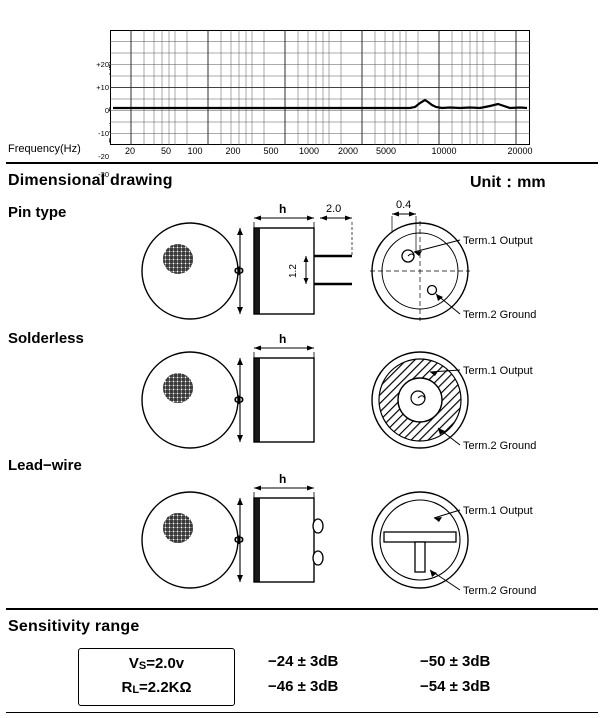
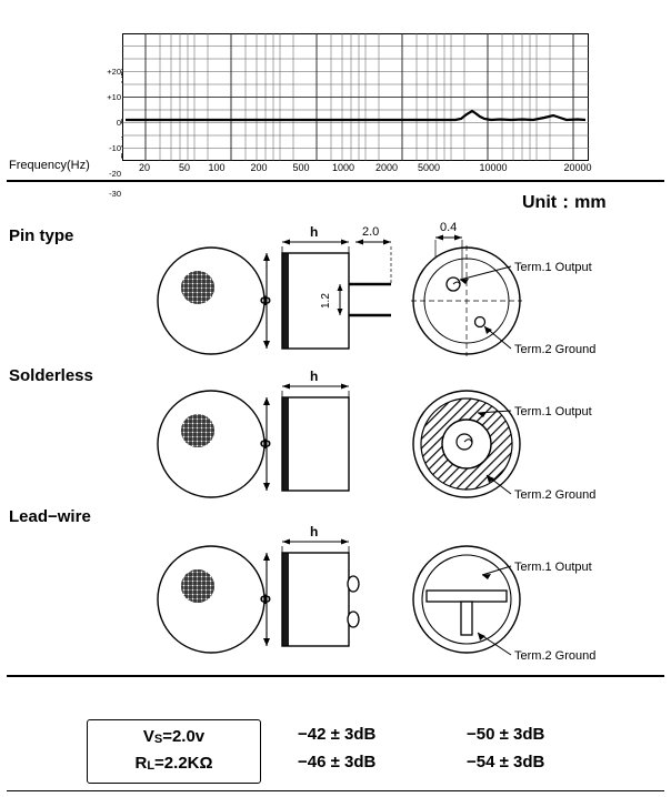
  +20
  +10
  0
  -10
  -20
  -30
  20
  50
  100
  200
  500
  1000
  2000
  5000
  10000
  20000
  Frequency(Hz)
- Dimensional drawing
  Unit：mm
  Pin type
  Solderless
  Lead−wire
  Φ
  h
  2.0
  0.4
  Term.1 Output
  Term.2 Ground
  Φ
  h
  Term.1 Output
  Term.2 Ground
  Φ
  h
  Term.1 Output
  Term.2 Ground
- Sensitivity range
  VS=2.0v
  RL=2.2KΩ
- −24 ± 3dB
+ −42 ± 3dB
  −50 ± 3dB
  −46 ± 3dB
  −54 ± 3dB
